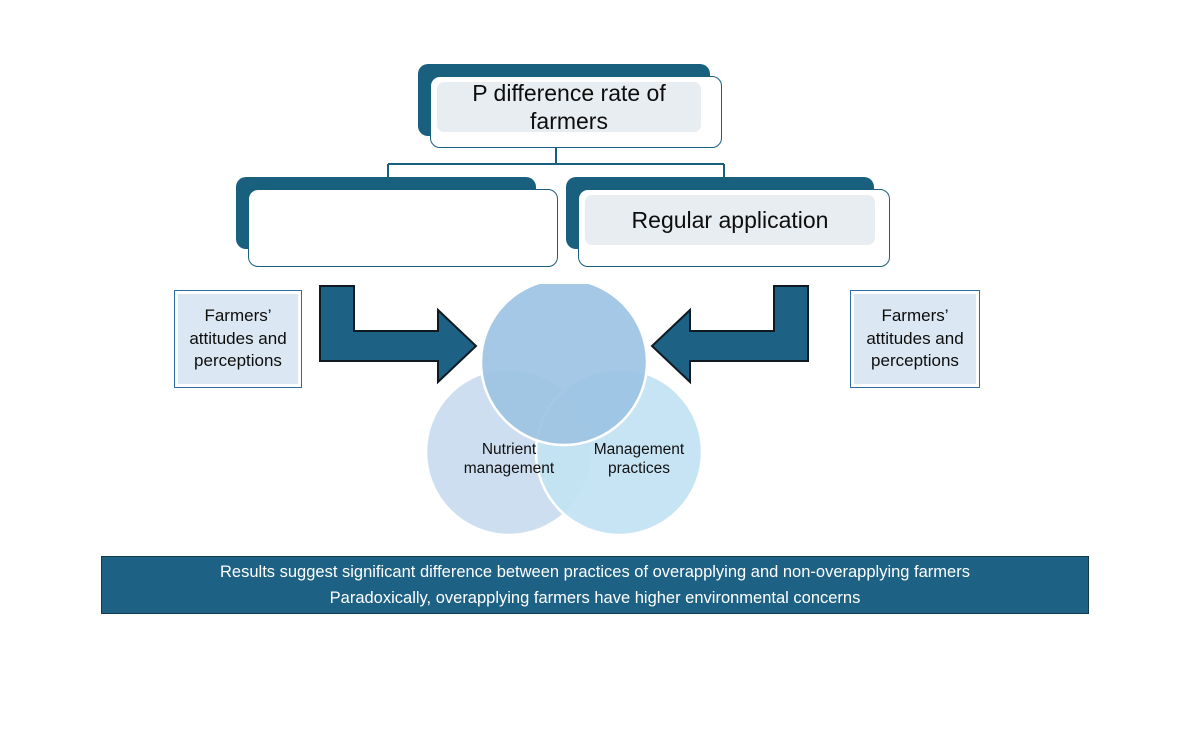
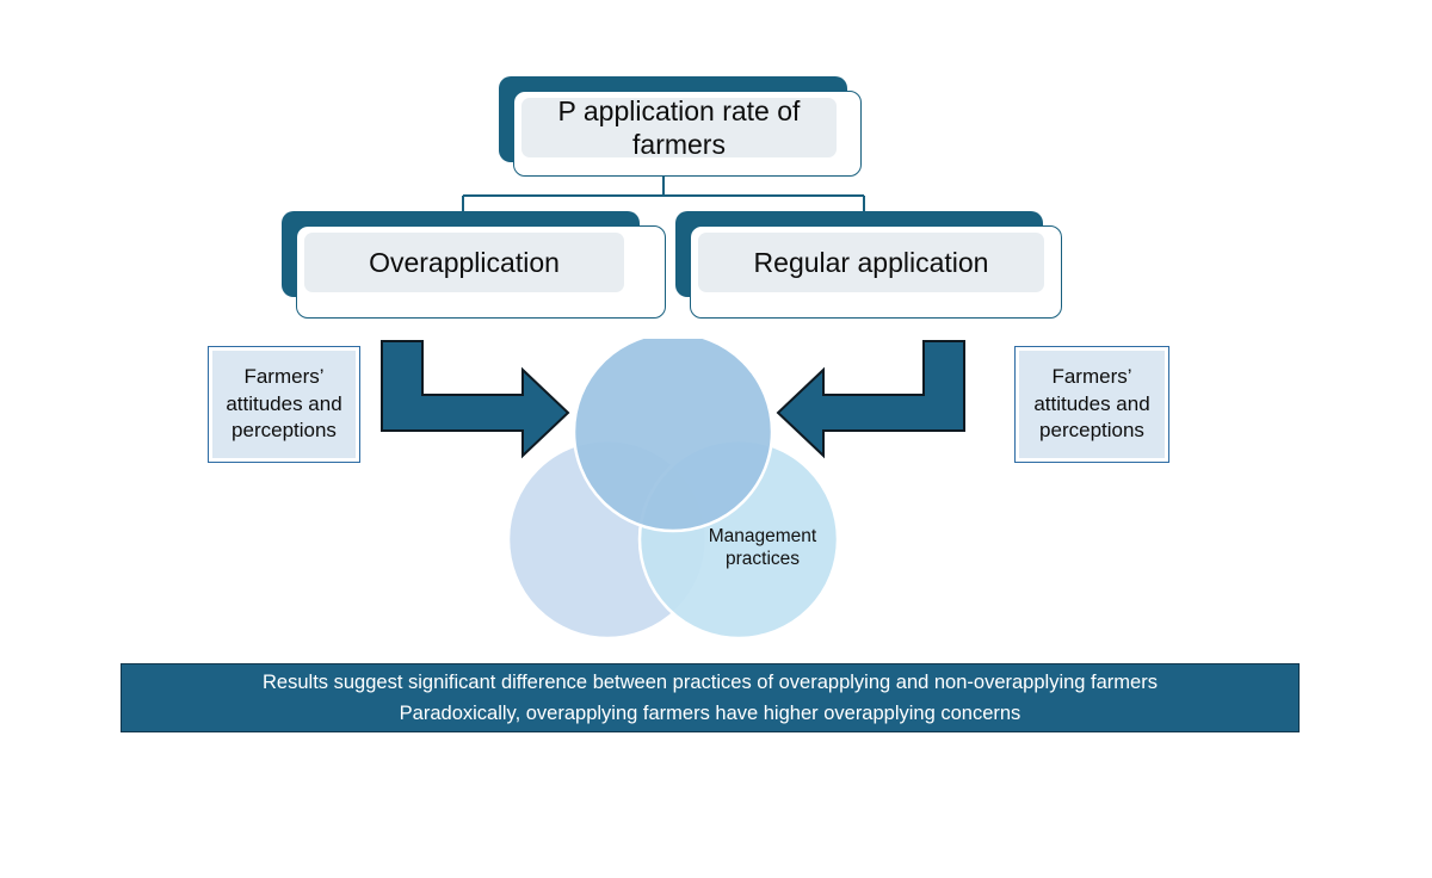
- P difference rate of farmers
+ P application rate of farmers
+ Overapplication
  Regular application
- Nutrient
- management
  Management
  practices
  Farmers’ attitudes and perceptions
  Farmers’ attitudes and perceptions
  Results suggest significant difference between practices of overapplying and non-overapplying farmers
- Paradoxically, overapplying farmers have higher environmental concerns
+ Paradoxically, overapplying farmers have higher overapplying concerns
